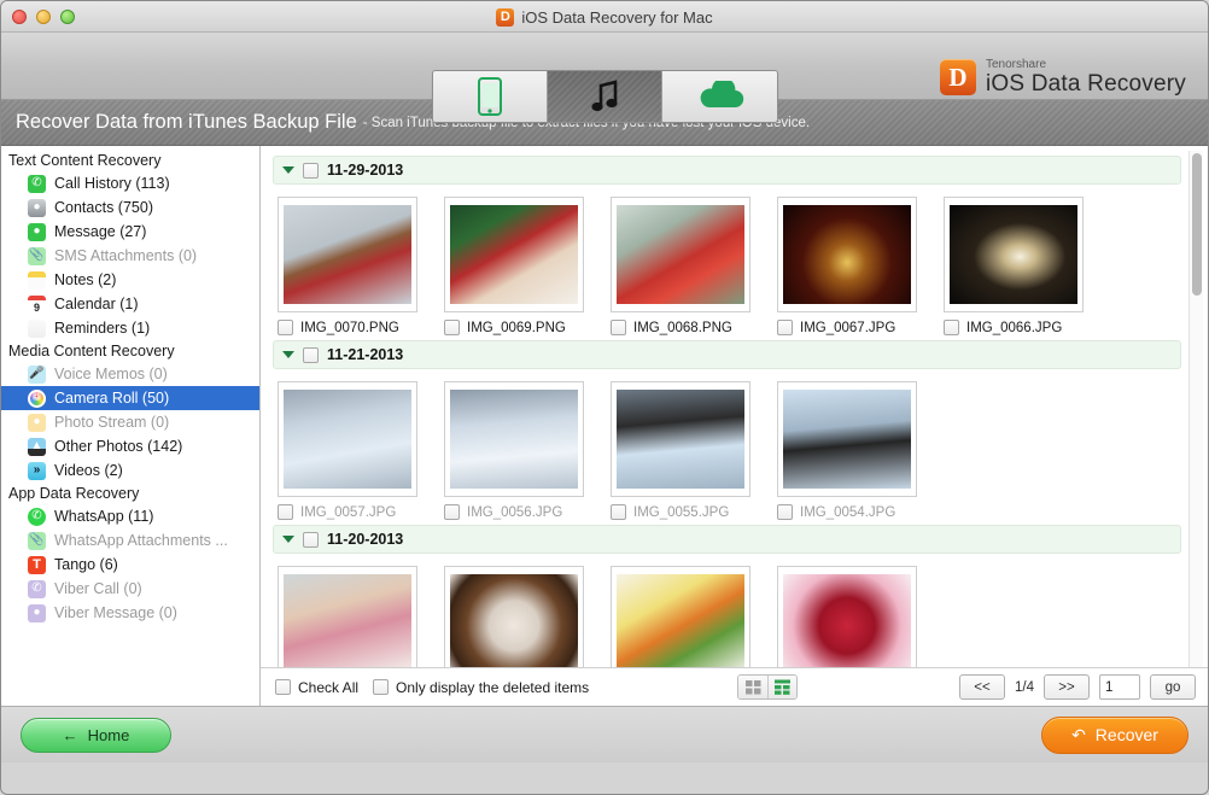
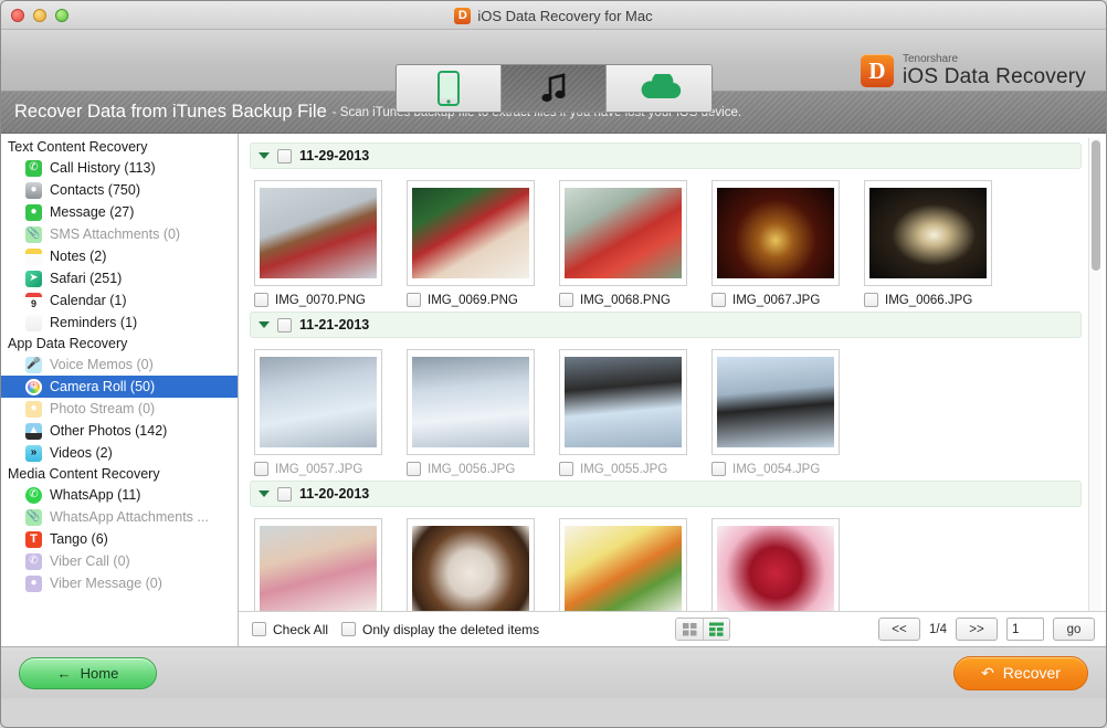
  D
  iOS Data Recovery for Mac
  D
  Tenorshare
  iOS Data Recovery
  Recover Data from iTunes Backup File
  - Scan iTunes backup file to extract files if you have lost your iOS device.
  Text Content Recovery
  ✆
  Call History (113)
  ●
  Contacts (750)
  ●
  Message (27)
  📎
  SMS Attachments (0)
  Notes (2)
+ ➤
+ Safari (251)
  9
  Calendar (1)
  Reminders (1)
- Media Content Recovery
+ App Data Recovery
  🎤
  Voice Memos (0)
  ❁
  Camera Roll (50)
  ●
  Photo Stream (0)
  ▲
  Other Photos (142)
  »
  Videos (2)
- App Data Recovery
+ Media Content Recovery
  ✆
  WhatsApp (11)
  📎
  WhatsApp Attachments ...
  T
  Tango (6)
  ✆
  Viber Call (0)
  ●
  Viber Message (0)
  11-29-2013
  IMG_0070.PNG
  IMG_0069.PNG
  IMG_0068.PNG
  IMG_0067.JPG
  IMG_0066.JPG
  11-21-2013
  IMG_0057.JPG
  IMG_0056.JPG
  IMG_0055.JPG
  IMG_0054.JPG
  11-20-2013
  Check All
  Only display the deleted items
  <<
  1/4
  >>
  1
  go
  ←
  Home
  ↶
  Recover
